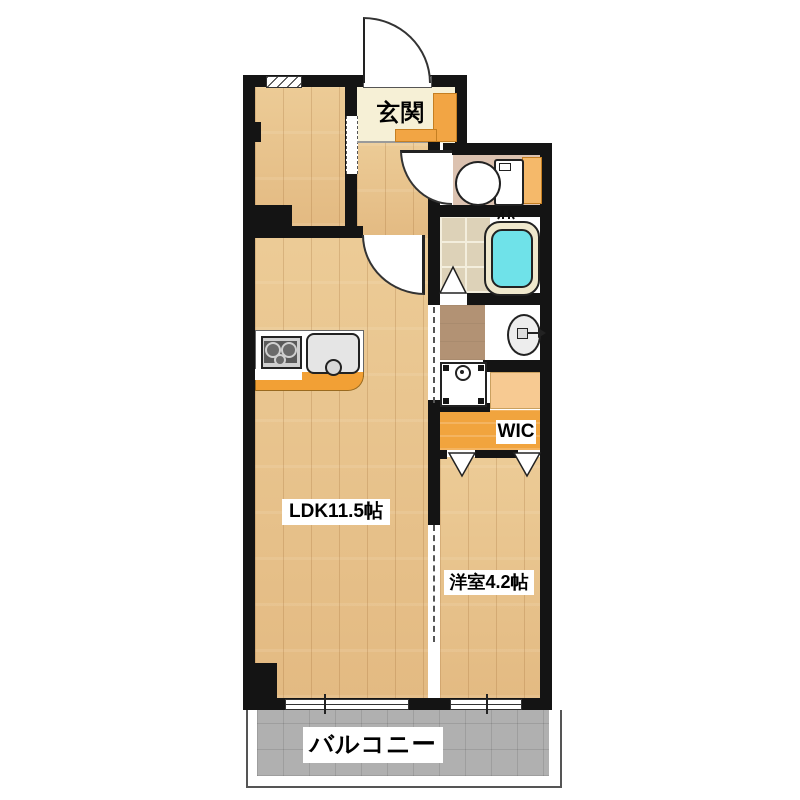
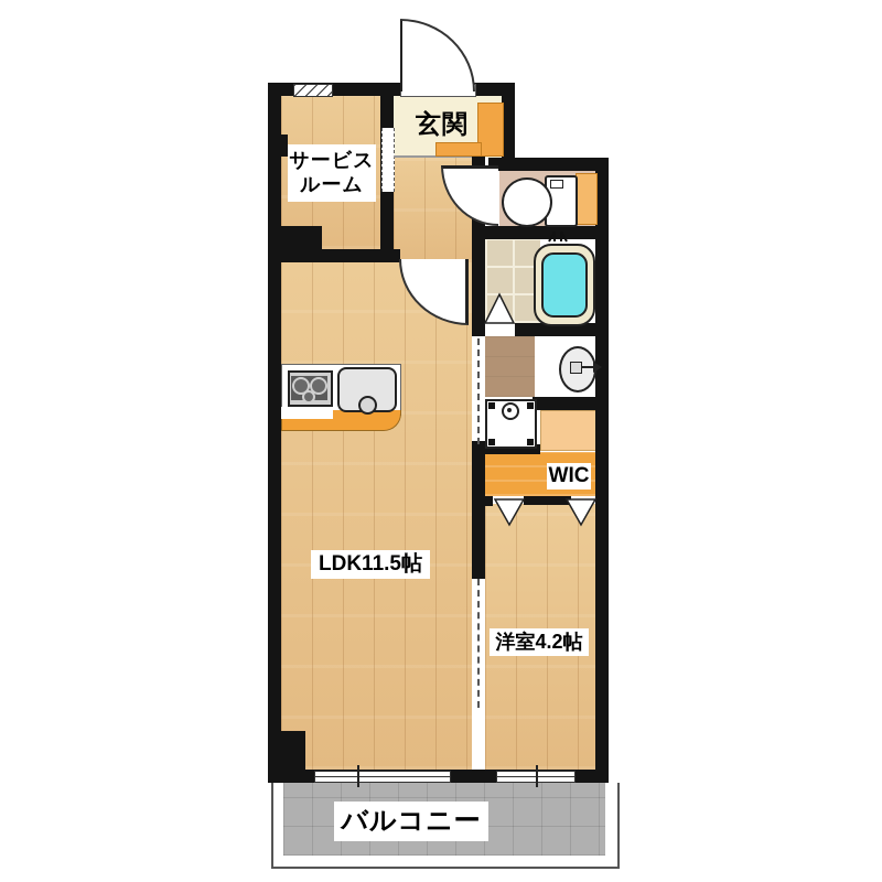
+ サービス
+ ルーム
  玄関
  LDK11.5帖
  洋室4.2帖
  WIC
  バルコニー
